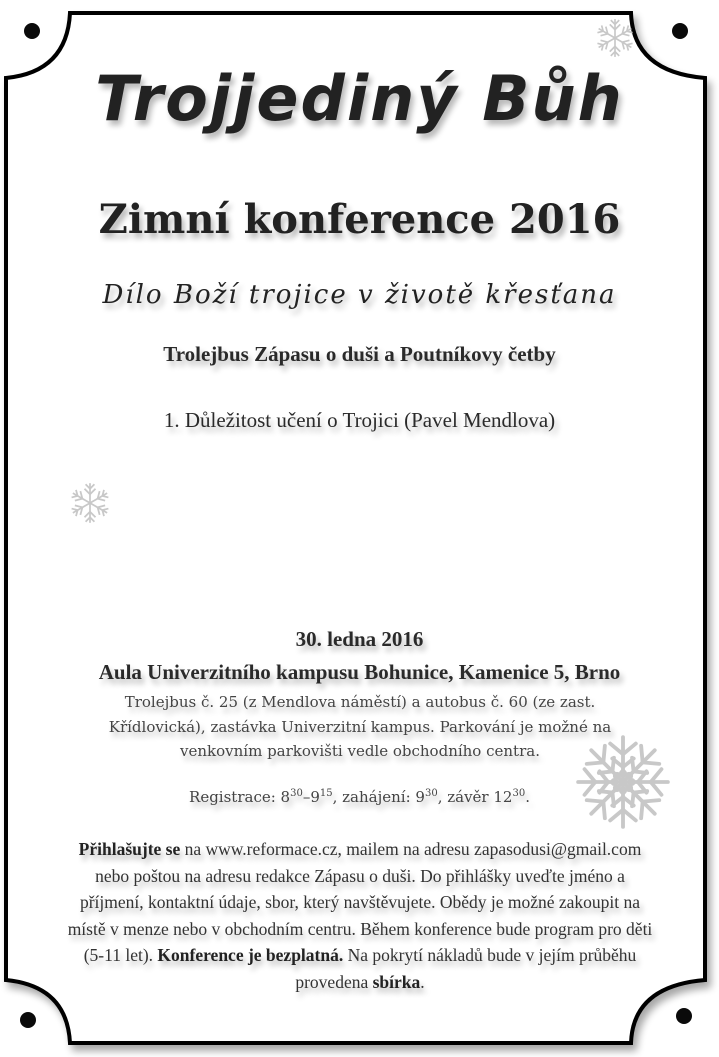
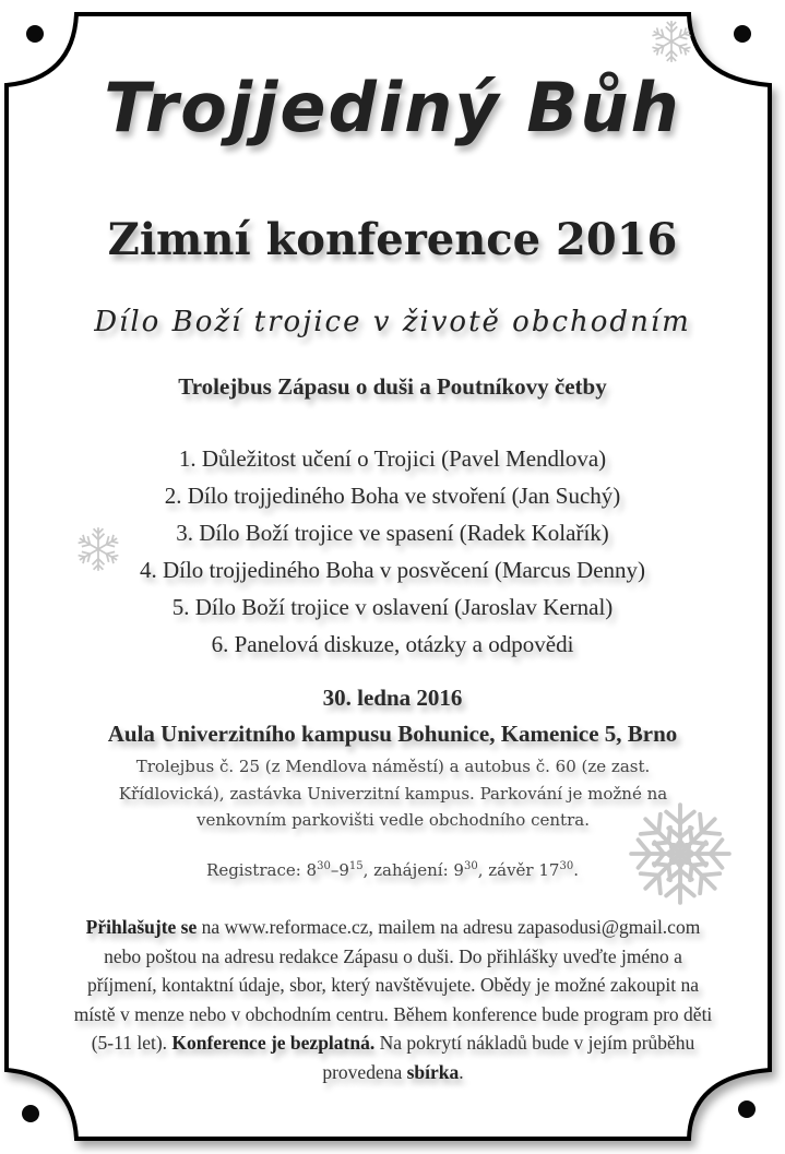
  Trojjediný Bůh
  Zimní konference 2016
- Dílo Boží trojice v životě křesťana
+ Dílo Boží trojice v životě obchodním
  Trolejbus Zápasu o duši a Poutníkovy četby
  1. Důležitost učení o Trojici (Pavel Mendlova)
+ 2. Dílo trojjediného Boha ve stvoření (Jan Suchý)
+ 3. Dílo Boží trojice ve spasení (Radek Kolařík)
+ 4. Dílo trojjediného Boha v posvěcení (Marcus Denny)
+ 5. Dílo Boží trojice v oslavení (Jaroslav Kernal)
+ 6. Panelová diskuze, otázky a odpovědi
  30. ledna 2016
  Aula Univerzitního kampusu Bohunice, Kamenice 5, Brno
  Trolejbus č. 25 (z Mendlova náměstí) a autobus č. 60 (ze zast. Křídlovická), zastávka Univerzitní kampus. Parkování je možné na venkovním parkovišti vedle obchodního centra.
- Registrace: 830–915, zahájení: 930, závěr 1230.
+ Registrace: 830–915, zahájení: 930, závěr 1730.
  Přihlašujte se na www.reformace.cz, mailem na adresu zapasodusi@gmail.com nebo poštou na adresu redakce Zápasu o duši. Do přihlášky uveďte jméno a příjmení, kontaktní údaje, sbor, který navštěvujete. Obědy je možné zakoupit na místě v menze nebo v obchodním centru. Během konference bude program pro děti (5-11 let). Konference je bezplatná. Na pokrytí nákladů bude v jejím průběhu provedena sbírka.
